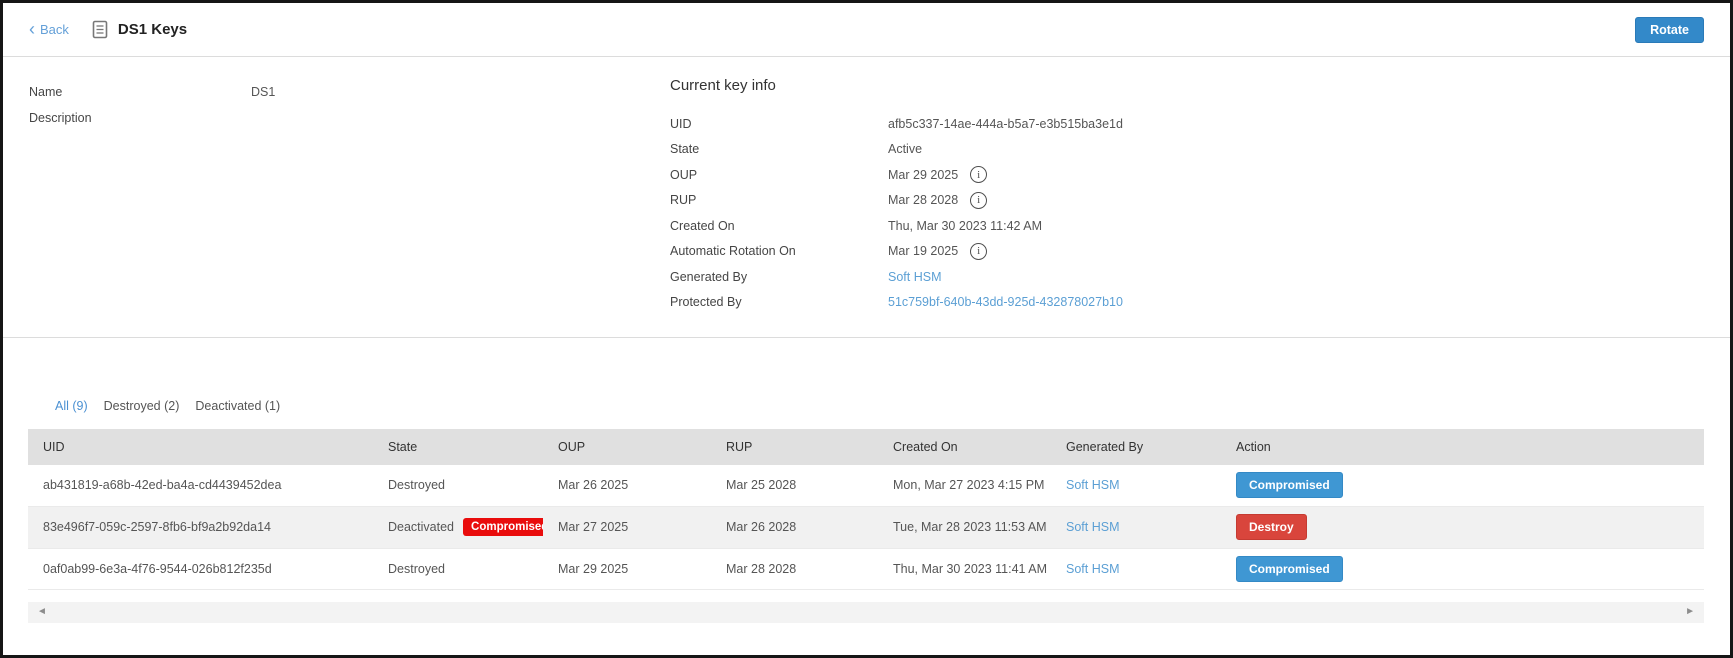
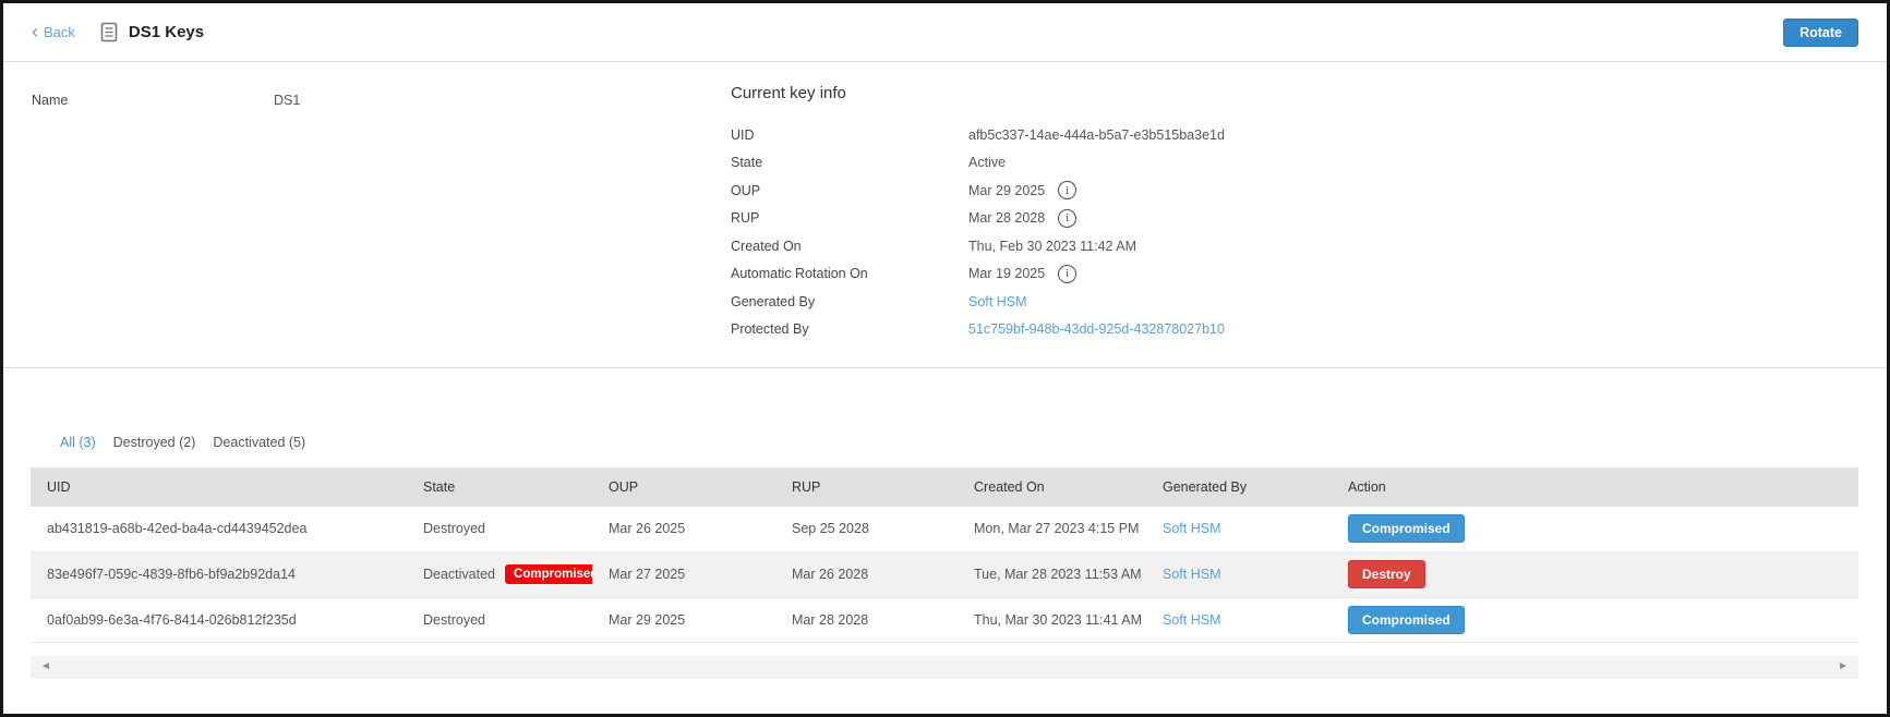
  ‹
  Back
  DS1 Keys
  Rotate
  Name
  DS1
- Description
  Current key info
  UID
  afb5c337-14ae-444a-b5a7-e3b515ba3e1d
  State
  Active
  OUP
  Mar 29 2025
  i
  RUP
  Mar 28 2028
  i
  Created On
- Thu, Mar 30 2023 11:42 AM
+ Thu, Feb 30 2023 11:42 AM
  Automatic Rotation On
  Mar 19 2025
  i
  Generated By
  Soft HSM
  Protected By
- 51c759bf-640b-43dd-925d-432878027b10
+ 51c759bf-948b-43dd-925d-432878027b10
- All (9)
+ All (3)
  Destroyed (2)
- Deactivated (1)
+ Deactivated (5)
  UID	State	OUP	RUP	Created On	Generated By	Action
- ab431819-a68b-42ed-ba4a-cd4439452dea	Destroyed	Mar 26 2025	Mar 25 2028	Mon, Mar 27 2023 4:15 PM	Soft HSM	Compromised
+ ab431819-a68b-42ed-ba4a-cd4439452dea	Destroyed	Mar 26 2025	Sep 25 2028	Mon, Mar 27 2023 4:15 PM	Soft HSM	Compromised
- 83e496f7-059c-2597-8fb6-bf9a2b92da14	Deactivated Compromise	Mar 27 2025	Mar 26 2028	Tue, Mar 28 2023 11:53 AM	Soft HSM	Destroy
+ 83e496f7-059c-4839-8fb6-bf9a2b92da14	Deactivated Compromise	Mar 27 2025	Mar 26 2028	Tue, Mar 28 2023 11:53 AM	Soft HSM	Destroy
- 0af0ab99-6e3a-4f76-9544-026b812f235d	Destroyed	Mar 29 2025	Mar 28 2028	Thu, Mar 30 2023 11:41 AM	Soft HSM	Compromised
+ 0af0ab99-6e3a-4f76-8414-026b812f235d	Destroyed	Mar 29 2025	Mar 28 2028	Thu, Mar 30 2023 11:41 AM	Soft HSM	Compromised
  ◄
  ►
